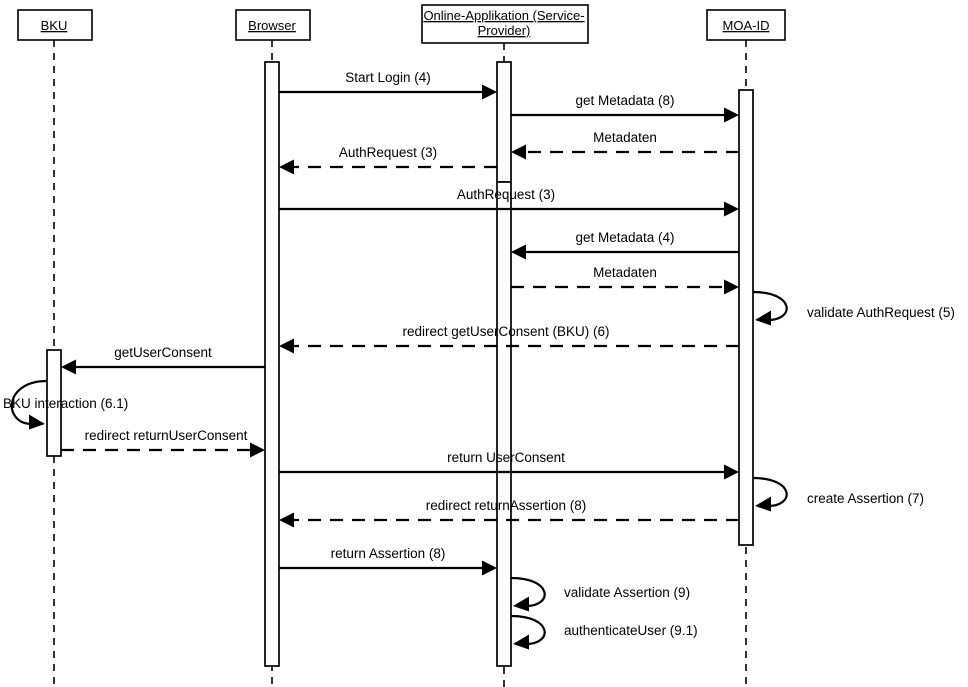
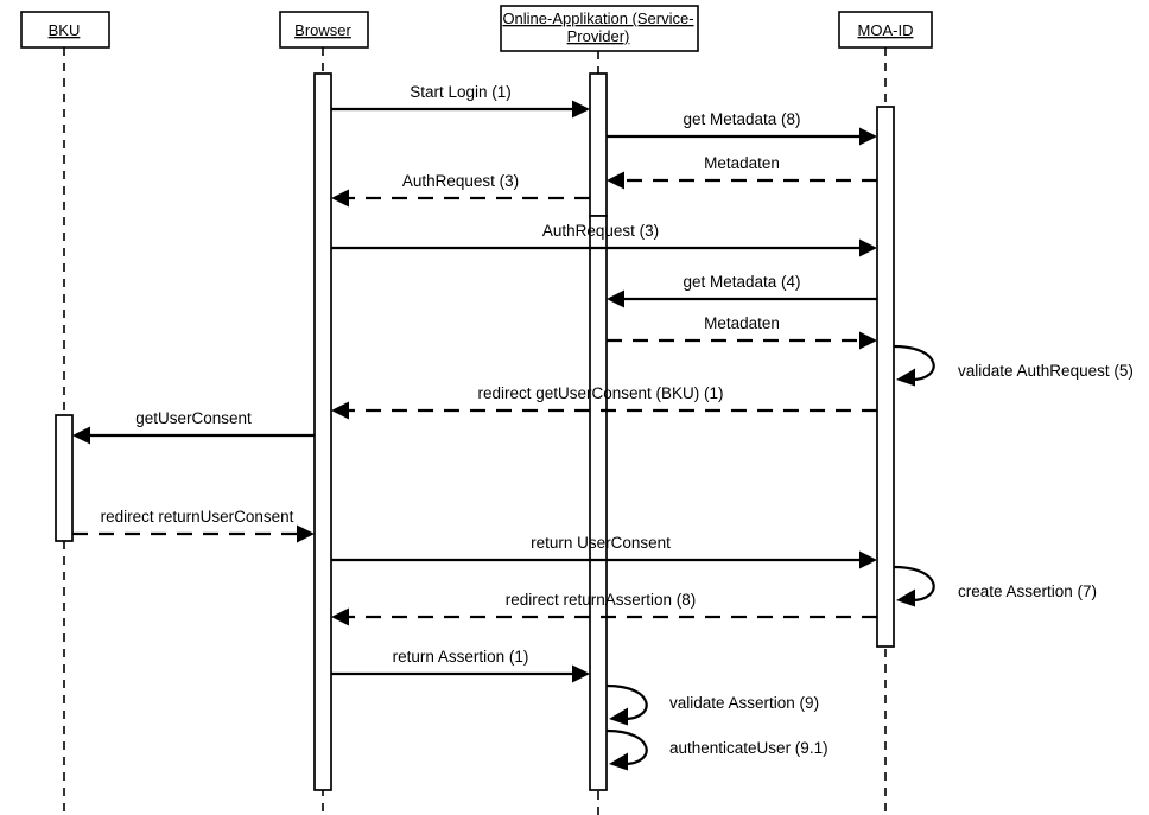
  BKU
  Browser
  Online-Applikation (Service-
  Provider)
  MOA-ID
- Start Login (4)
+ Start Login (1)
  get Metadata (8)
  Metadaten
  AuthRequest (3)
  AuthRequest (3)
  get Metadata (4)
  Metadaten
- redirect getUserConsent (BKU) (6)
+ redirect getUserConsent (BKU) (1)
  getUserConsent
  redirect returnUserConsent
  return UserConsent
  redirect returnAssertion (8)
- return Assertion (8)
+ return Assertion (1)
  validate AuthRequest (5)
- BKU interaction (6.1)
  create Assertion (7)
  validate Assertion (9)
  authenticateUser (9.1)
